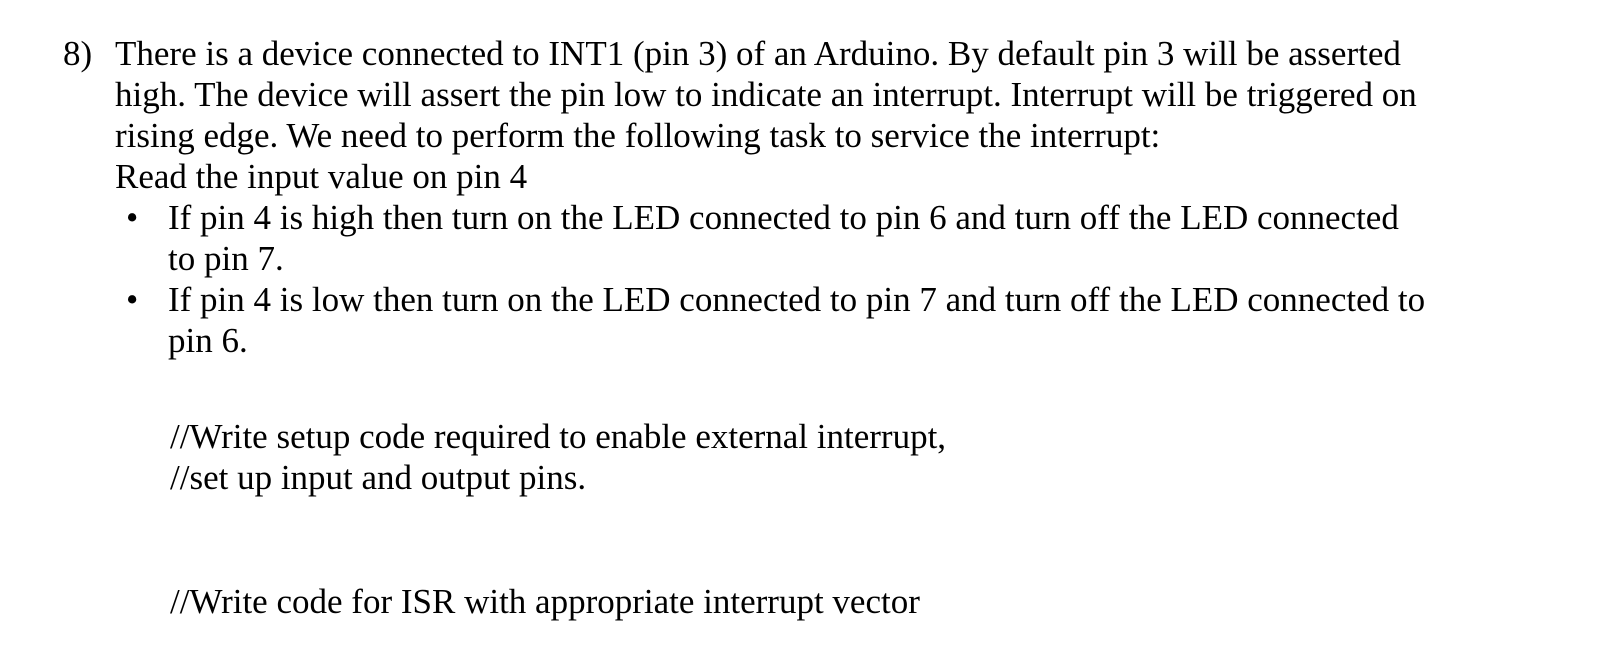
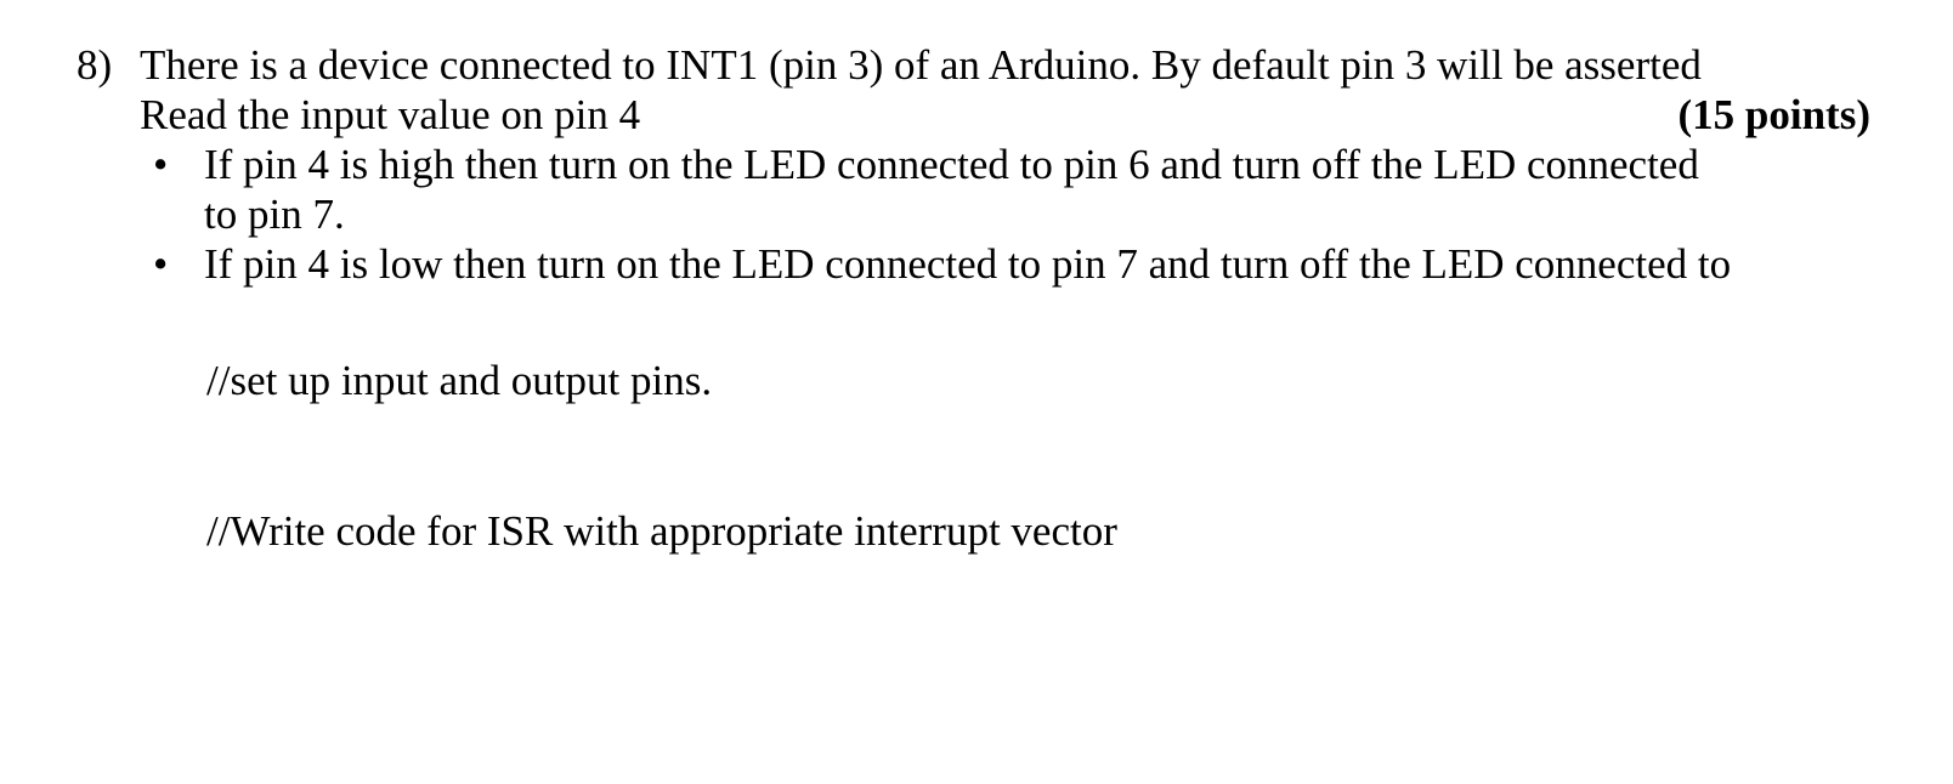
  8)
  There is a device connected to INT1 (pin 3) of an Arduino. By default pin 3 will be asserted
- high. The device will assert the pin low to indicate an interrupt. Interrupt will be triggered on
- rising edge. We need to perform the following task to service the interrupt:
  Read the input value on pin 4
+ (15 points)
  •
  If pin 4 is high then turn on the LED connected to pin 6 and turn off the LED connected
  to pin 7.
  •
  If pin 4 is low then turn on the LED connected to pin 7 and turn off the LED connected to
- pin 6.
- //Write setup code required to enable external interrupt,
  //set up input and output pins.
  //Write code for ISR with appropriate interrupt vector
